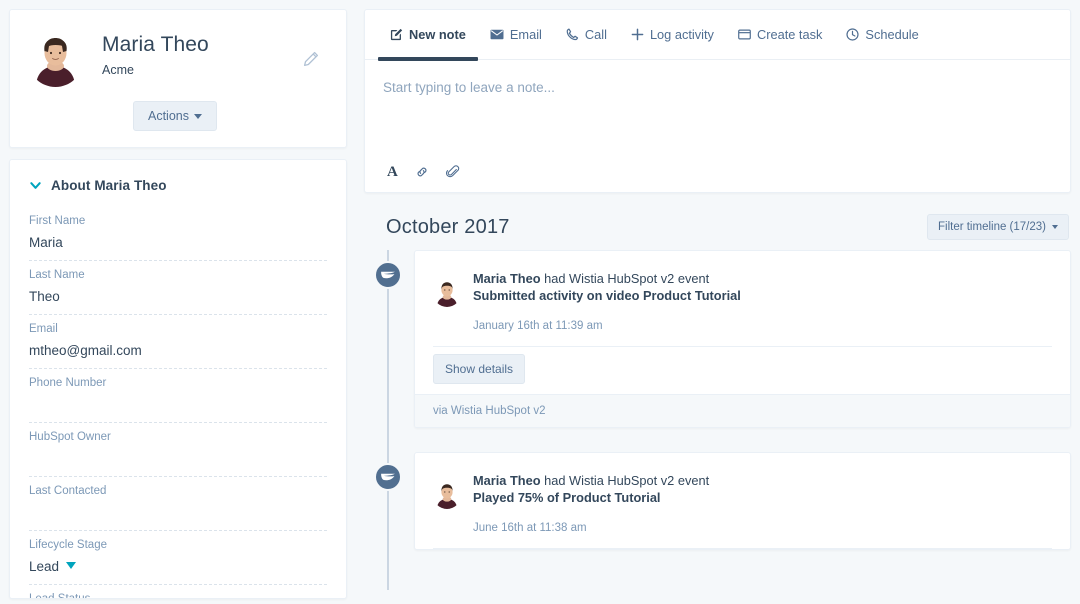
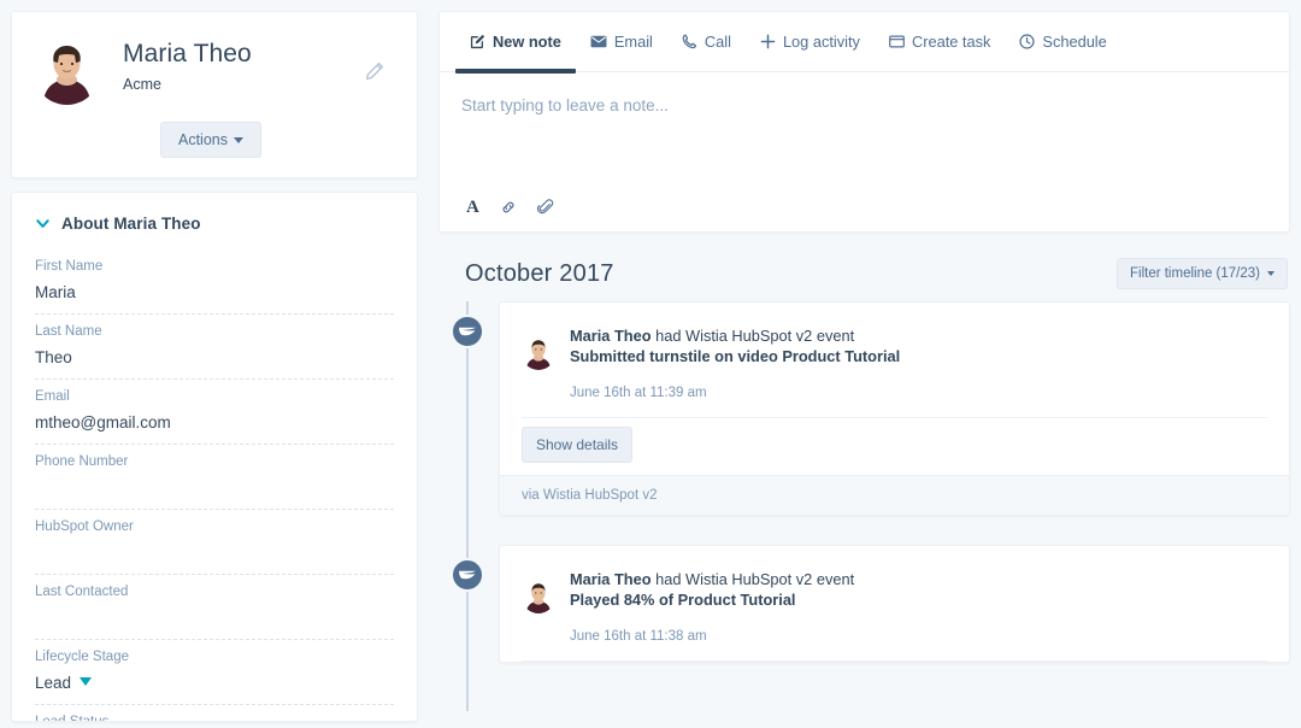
  Maria Theo
  Acme
  Actions
  About Maria Theo
  First Name
  Maria
  Last Name
  Theo
  Email
  mtheo@gmail.com
  Phone Number
  HubSpot Owner
  Last Contacted
  Lifecycle Stage
  Lead
  New note
  Email
  Call
  Log activity
  Create task
  Schedule
  Start typing to leave a note...
  A
  October 2017
  Filter timeline (17/23)
  Maria Theo had Wistia HubSpot v2 event
- Submitted activity on video Product Tutorial
+ Submitted turnstile on video Product Tutorial
- January 16th at 11:39 am
+ June 16th at 11:39 am
  Show details
  via Wistia HubSpot v2
  Maria Theo had Wistia HubSpot v2 event
- Played 75% of Product Tutorial
+ Played 84% of Product Tutorial
  June 16th at 11:38 am
